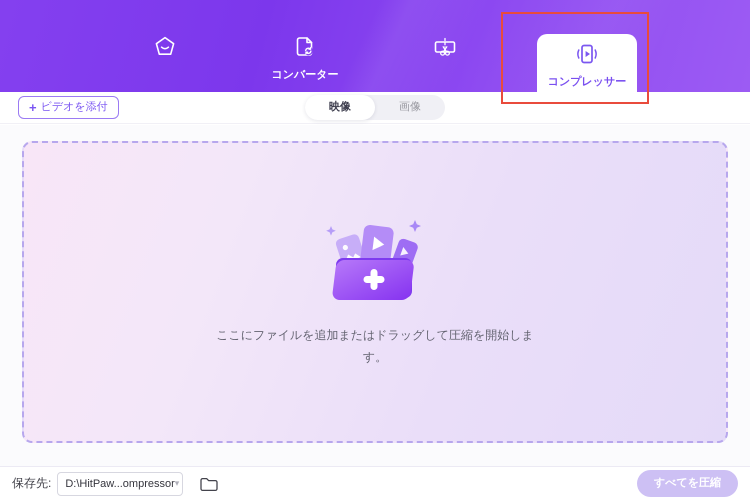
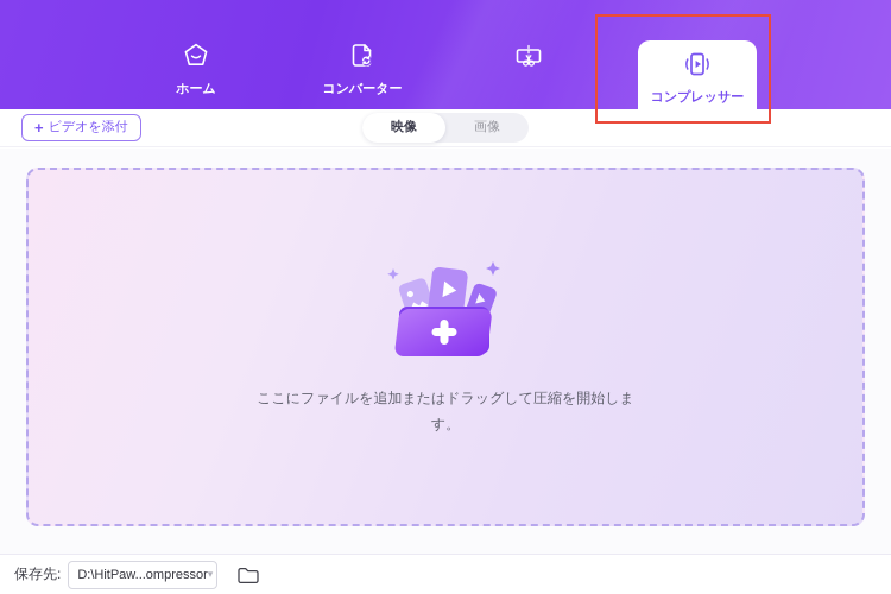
+ ホーム
  コンバーター
  コンプレッサー
  +
  ビデオを添付
  映像
  画像
  ここにファイルを追加またはドラッグして圧縮を開始します。
  保存先:
  D:\HitPaw...ompressor
  ▾
- すべてを圧縮
